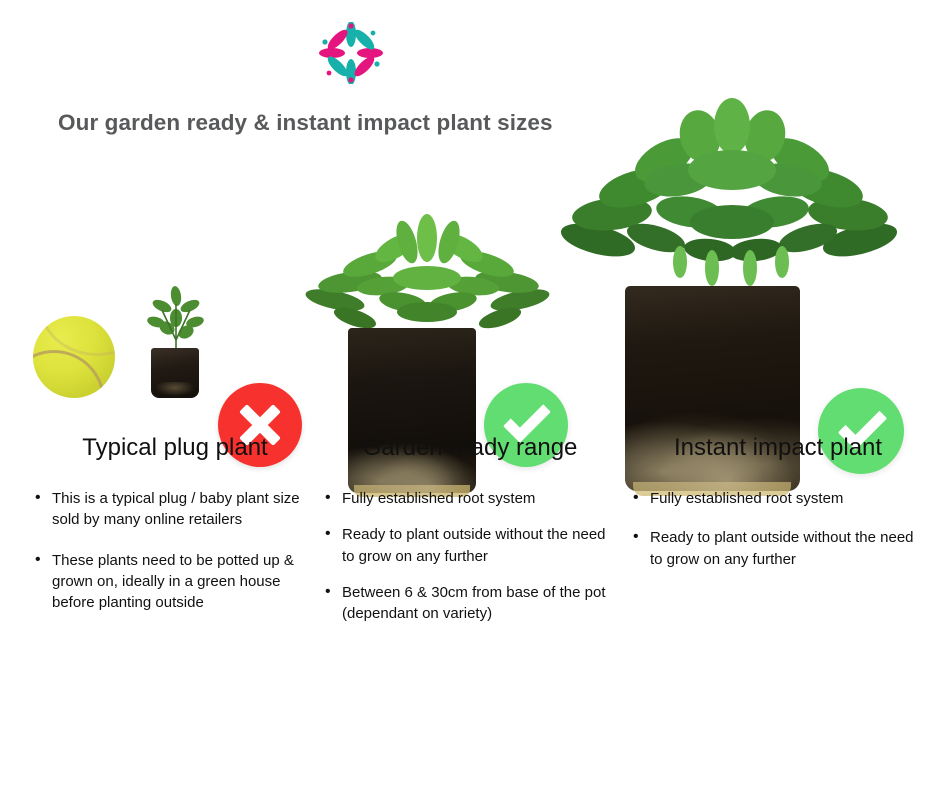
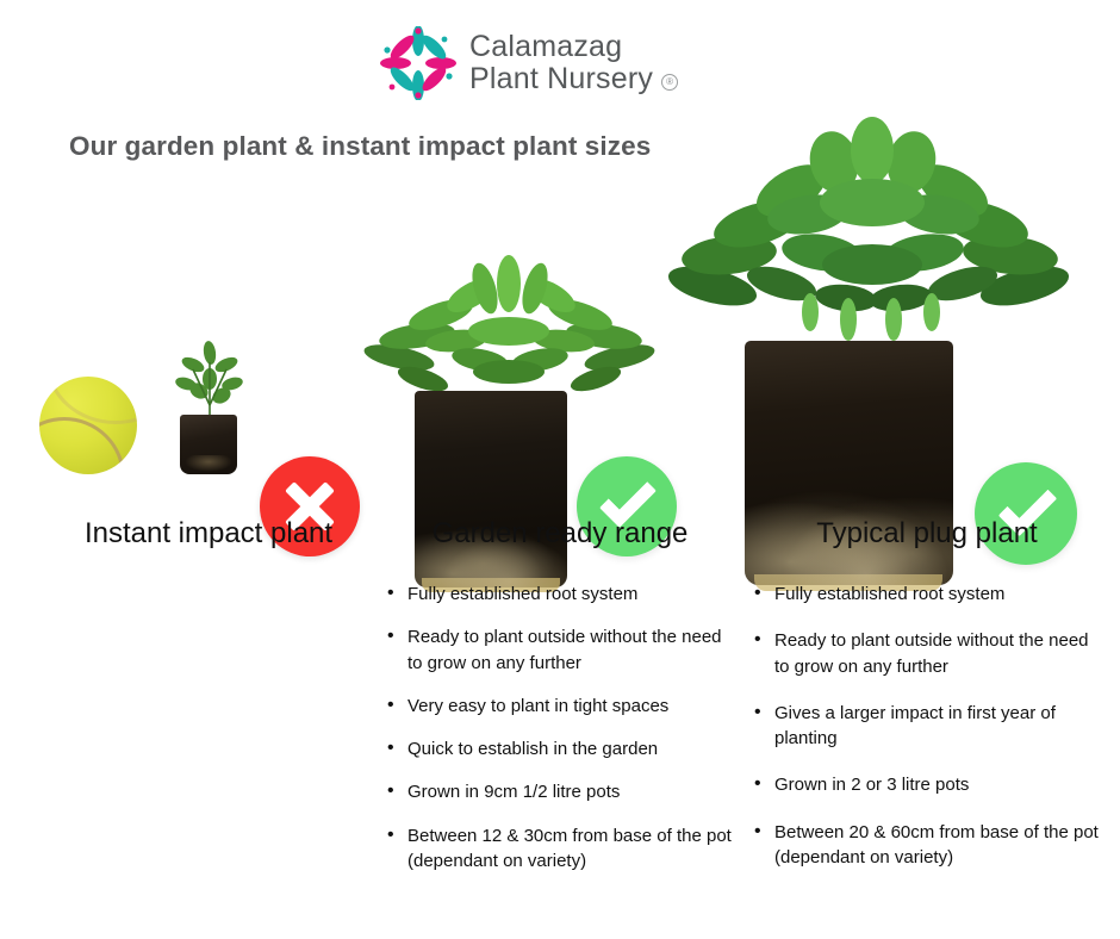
+ Calamazag
+ Plant Nursery
+ ®
- Our garden ready & instant impact plant sizes
+ Our garden plant & instant impact plant sizes
- Typical plug plant
+ Instant impact plant
- This is a typical plug / baby plant size sold by many online retailers
- These plants need to be potted up & grown on, ideally in a green house before planting outside
  Garden ready range
  Fully established root system
  Ready to plant outside without the need to grow on any further
+ Very easy to plant in tight spaces
+ Quick to establish in the garden
+ Grown in 9cm 1/2 litre pots
- Between 6 & 30cm from base of the pot (dependant on variety)
+ Between 12 & 30cm from base of the pot (dependant on variety)
- Instant impact plant
+ Typical plug plant
  Fully established root system
  Ready to plant outside without the need to grow on any further
+ Gives a larger impact in first year of planting
+ Grown in 2 or 3 litre pots
+ Between 20 & 60cm from base of the pot (dependant on variety)
